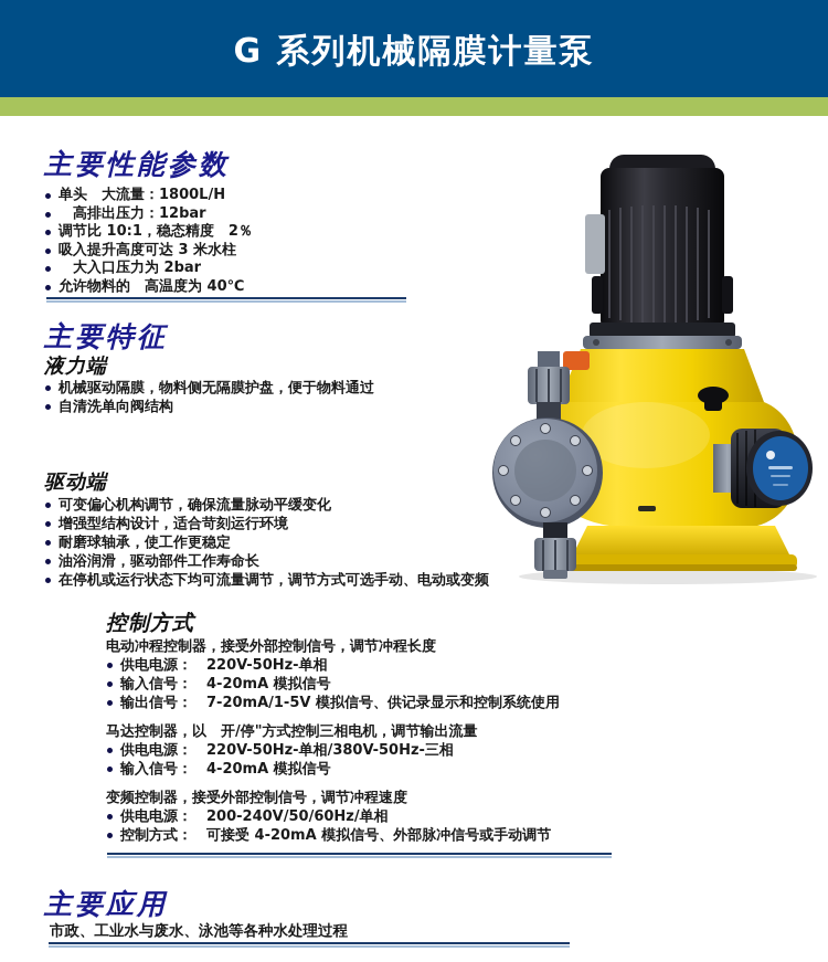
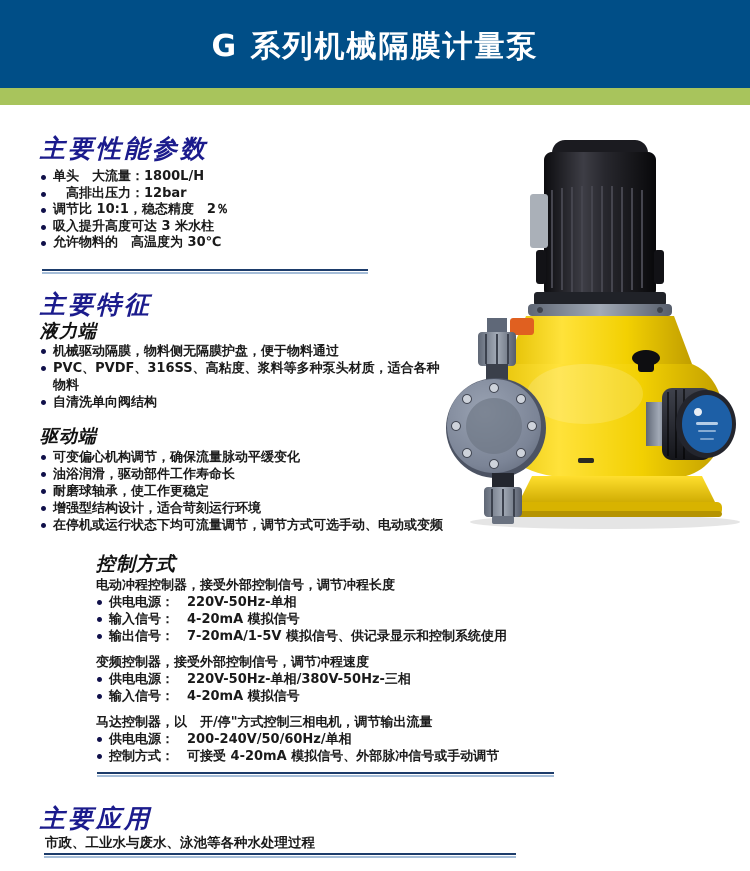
  G 系列机械隔膜计量泵
  主要性能参数
  单头 大流量：1800L/H
  高排出压力：12bar
  调节比 10:1，稳态精度 2％
  吸入提升高度可达 3 米水柱
- 大入口压力为 2bar
- 允许物料的 高温度为 40℃
+ 允许物料的 高温度为 30℃
  主要特征
  液力端
  机械驱动隔膜，物料侧无隔膜护盘，便于物料通过
+ PVC、PVDF、316SS、高粘度、浆料等多种泵头材质，适合各种物料
  自清洗单向阀结构
  驱动端
  可变偏心机构调节，确保流量脉动平缓变化
- 增强型结构设计，适合苛刻运行环境
+ 油浴润滑，驱动部件工作寿命长
  耐磨球轴承，使工作更稳定
- 油浴润滑，驱动部件工作寿命长
+ 增强型结构设计，适合苛刻运行环境
  在停机或运行状态下均可流量调节，调节方式可选手动、电动或变频
  控制方式
  电动冲程控制器，接受外部控制信号，调节冲程长度
  供电电源： 220V-50Hz-单相
  输入信号： 4-20mA 模拟信号
  输出信号： 7-20mA/1-5V 模拟信号、供记录显示和控制系统使用
- 马达控制器，以 开/停"方式控制三相电机，调节输出流量
+ 变频控制器，接受外部控制信号，调节冲程速度
  供电电源： 220V-50Hz-单相/380V-50Hz-三相
  输入信号： 4-20mA 模拟信号
- 变频控制器，接受外部控制信号，调节冲程速度
+ 马达控制器，以 开/停"方式控制三相电机，调节输出流量
  供电电源： 200-240V/50/60Hz/单相
  控制方式： 可接受 4-20mA 模拟信号、外部脉冲信号或手动调节
  主要应用
  市政、工业水与废水、泳池等各种水处理过程
